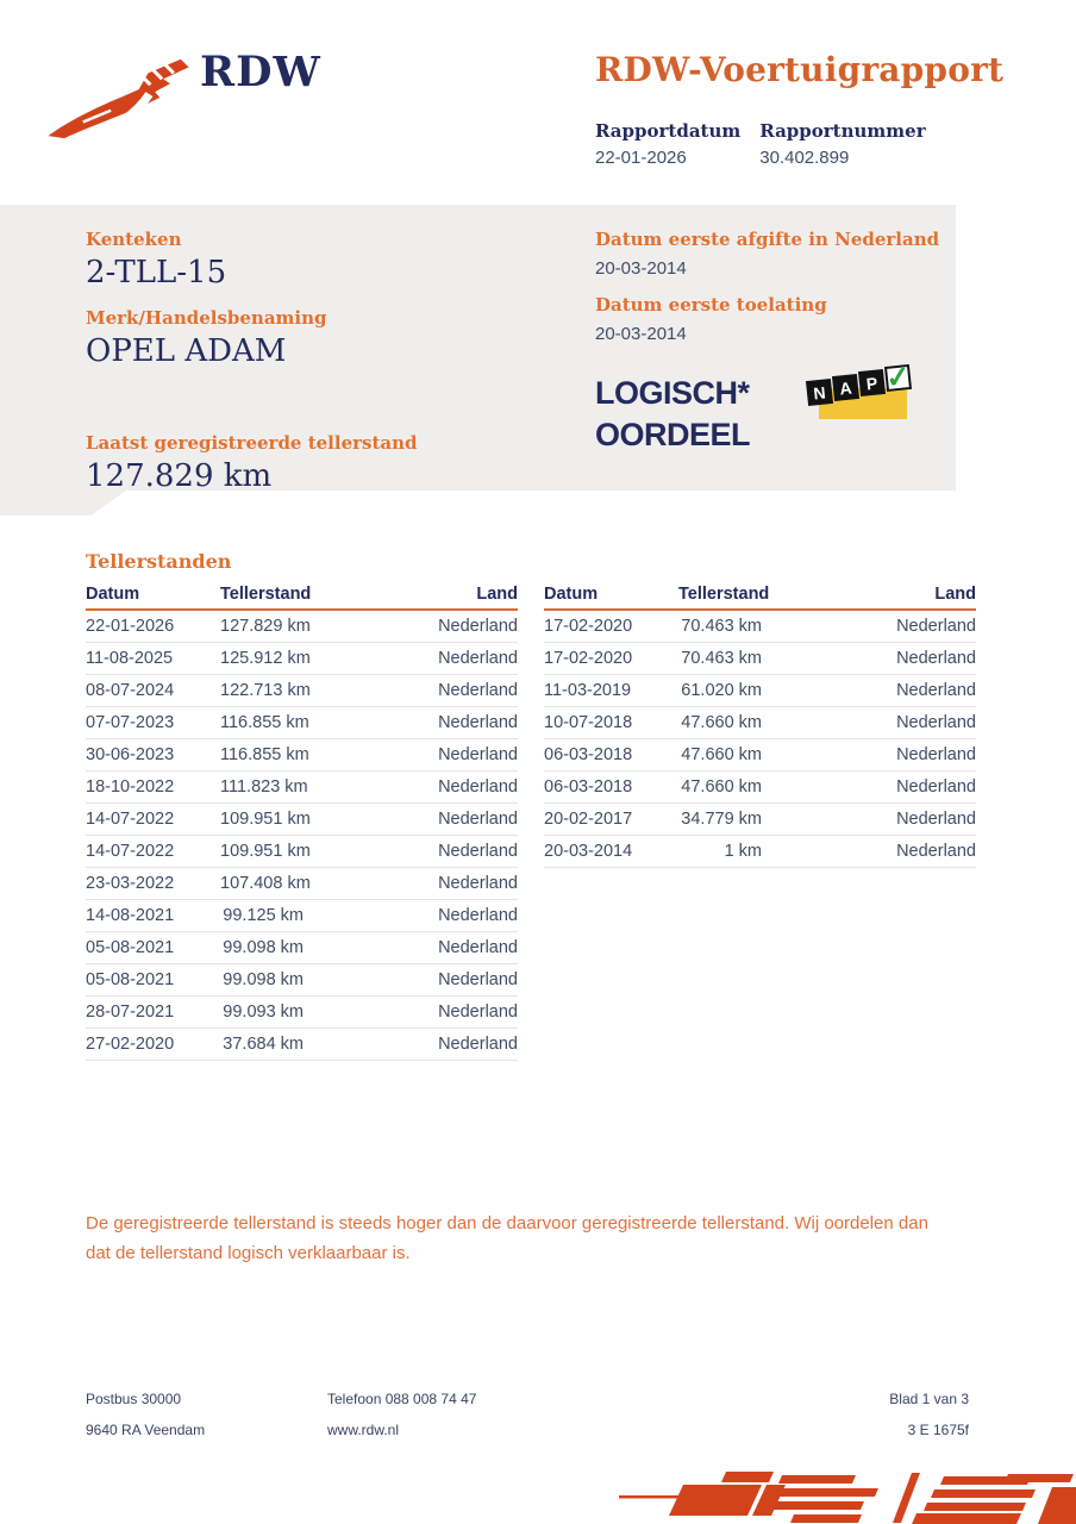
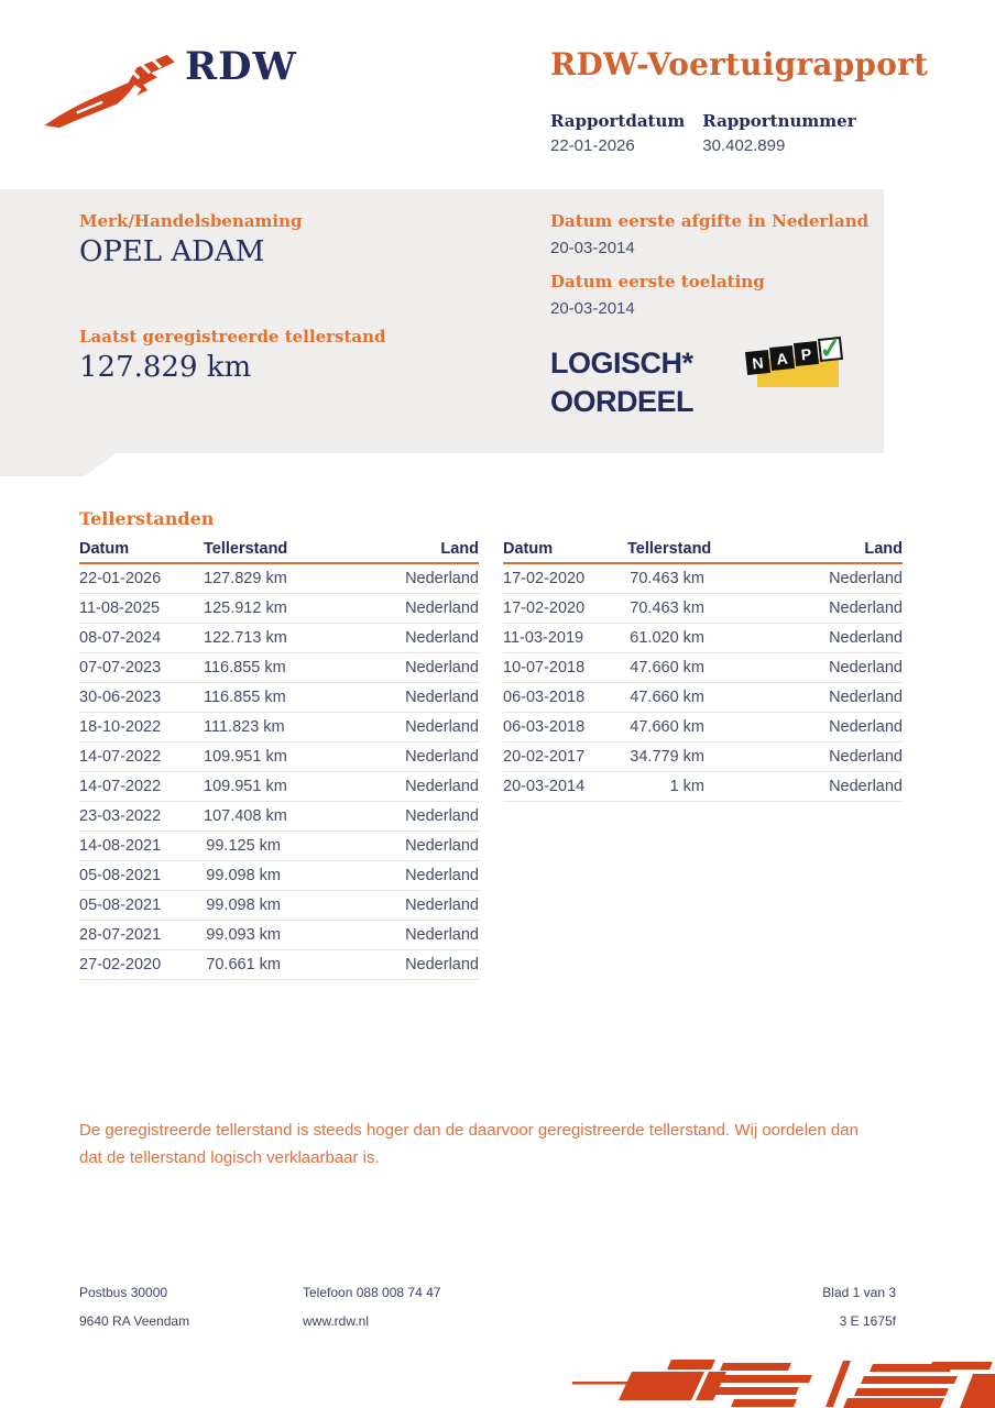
  RDW
  RDW-Voertuigrapport
  Rapportdatum
  22-01-2026
  Rapportnummer
  30.402.899
- Kenteken
- 2-TLL-15
  Merk/Handelsbenaming
  OPEL ADAM
  Laatst geregistreerde tellerstand
  127.829 km
  Datum eerste afgifte in Nederland
  20-03-2014
  Datum eerste toelating
  20-03-2014
  LOGISCH*
  OORDEEL
  Tellerstanden
  Datum
  Tellerstan
  Land
  22-01-2026
  127.829 km
  Nederland
  11-08-2025
  125.912 km
  Nederland
  08-07-2024
  122.713 km
  Nederland
  07-07-2023
  116.855 km
  Nederland
  30-06-2023
  116.855 km
  Nederland
  18-10-2022
  111.823 km
  Nederland
  14-07-2022
  109.951 km
  Nederland
  14-07-2022
  109.951 km
  Nederland
  23-03-2022
  107.408 km
  Nederland
  14-08-2021
  99.125 km
  Nederland
  05-08-2021
  99.098 km
  Nederland
  05-08-2021
  99.098 km
  Nederland
  28-07-2021
  99.093 km
  Nederland
  27-02-2020
- 37.684 km
+ 70.661 km
  Nederland
  Datum
  Tellerstan
  Land
  17-02-2020
  70.463 km
  Nederland
  17-02-2020
  70.463 km
  Nederland
  11-03-2019
  61.020 km
  Nederland
  10-07-2018
  47.660 km
  Nederland
  06-03-2018
  47.660 km
  Nederland
  06-03-2018
  47.660 km
  Nederland
  20-02-2017
  34.779 km
  Nederland
  20-03-2014
  1 km
  Nederland
  De geregistreerde tellerstand is steeds hoger dan de daarvoor geregistreerde tellerstand. Wij oordelen dan dat de tellerstand logisch verklaarbaar is.
  Postbus 30000
  Telefoon 088 008 74 47
  Blad 1 van 3
  9640 RA Veendam
  www.rdw.nl
  3 E 1675f
